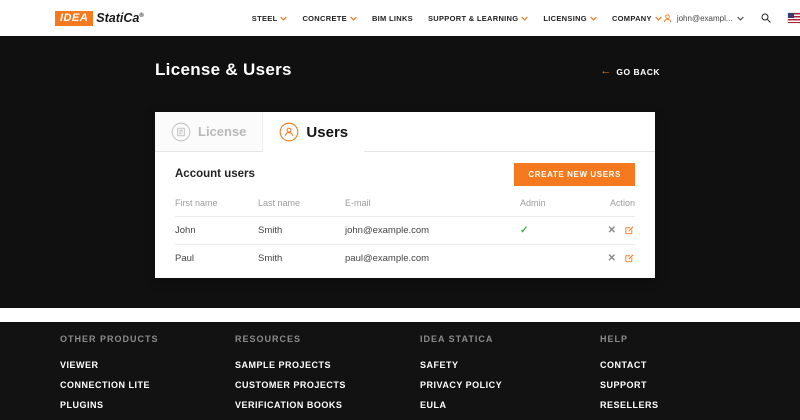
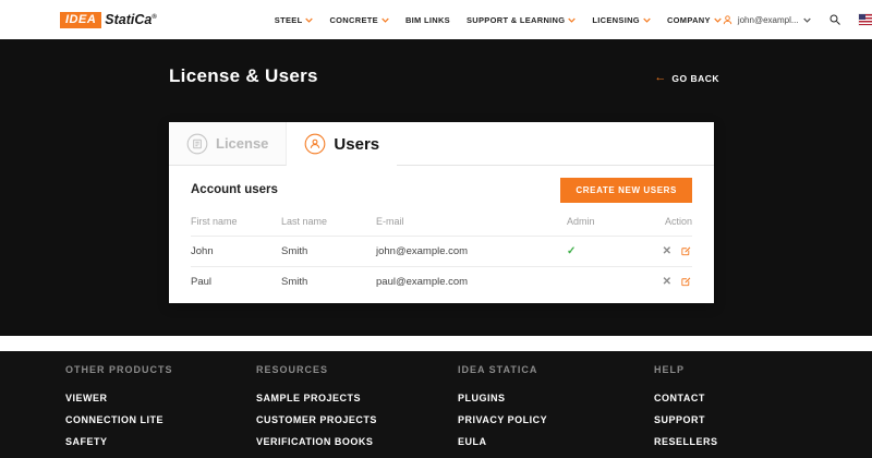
  IDEA
  StatiCa
  STEEL
  CONCRETE
  BIM LINKS
  SUPPORT & LEARNING
  LICENSING
  COMPANY
  john@exampl...
  License & Users
  ←
  GO BACK
  License
  Users
  Account users
  CREATE NEW USERS
  First name	Last name	E-mail	Admin	Action
  John	Smith	john@example.com	✓	✕
  Paul	Smith	paul@example.com		✕
  OTHER PRODUCTS
  VIEWER
  CONNECTION LITE
- PLUGINS
+ SAFETY
  RESOURCES
  SAMPLE PROJECTS
  CUSTOMER PROJECTS
  VERIFICATION BOOKS
  IDEA STATICA
- SAFETY
+ PLUGINS
  PRIVACY POLICY
  EULA
  HELP
  CONTACT
  SUPPORT
  RESELLERS
